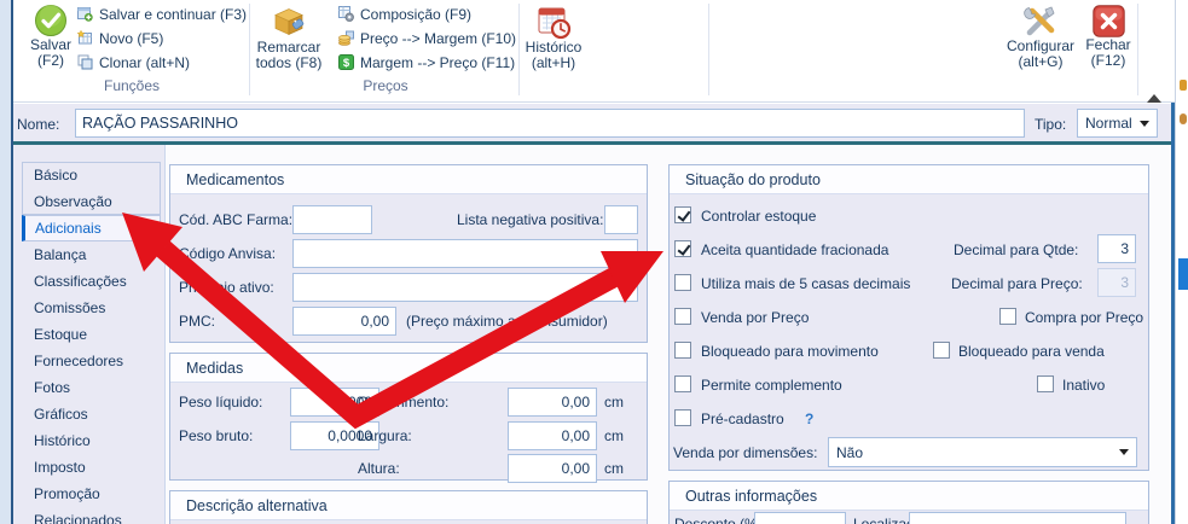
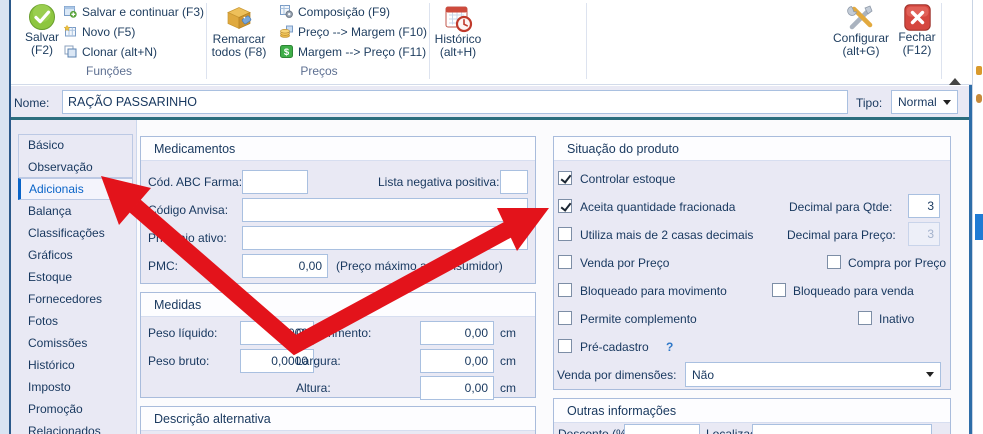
  Salvar
  (F2)
  Salvar e continuar (F3)
  Novo (F5)
  Clonar (alt+N)
  Funções
  Remarcar
  todos (F8)
  Composição (F9)
  Preço --> Margem (F10)
  $
  Margem --> Preço (F11)
  Preços
  Histórico
  (alt+H)
  Configurar
  (alt+G)
  Fechar
  (F12)
  Nome:
  RAÇÃO PASSARINHO
  Tipo:
  Normal
  Básico
  Observação
  Adicionais
  Balança
  Classificações
- Comissões
+ Gráficos
  Estoque
  Fornecedores
  Fotos
- Gráficos
+ Comissões
  Histórico
  Imposto
  Promoção
  Relacionados
  Medicamentos
  Cód. ABC Farma:
  Lista negativa positiva:
  ódigo Anvisa:
  PMC:
  0,00
  (Preço máximosumidor)
  Medidas
  Peso líquido:
  Peso bruto:
  0,0000
  0,00
  cm
  Largura:
  0,00
  cm
  Altura:
  0,00
  cm
  Descrição alternativa
  Situação do produto
  Controlar estoque
  Aceita quantidade fracionada
  Decimal para Qtde:
  3
- Utiliza mais de 5 casas decimais
+ Utiliza mais de 2 casas decimais
  Decimal para Preço:
  3
  Venda por Preço
  Compra por Preço
  Bloqueado para movimento
  Bloqueado para venda
  Permite complemento
  Inativo
  Pré-cadastro
  ?
  Venda por dimensões:
  Não
  Outras informações
